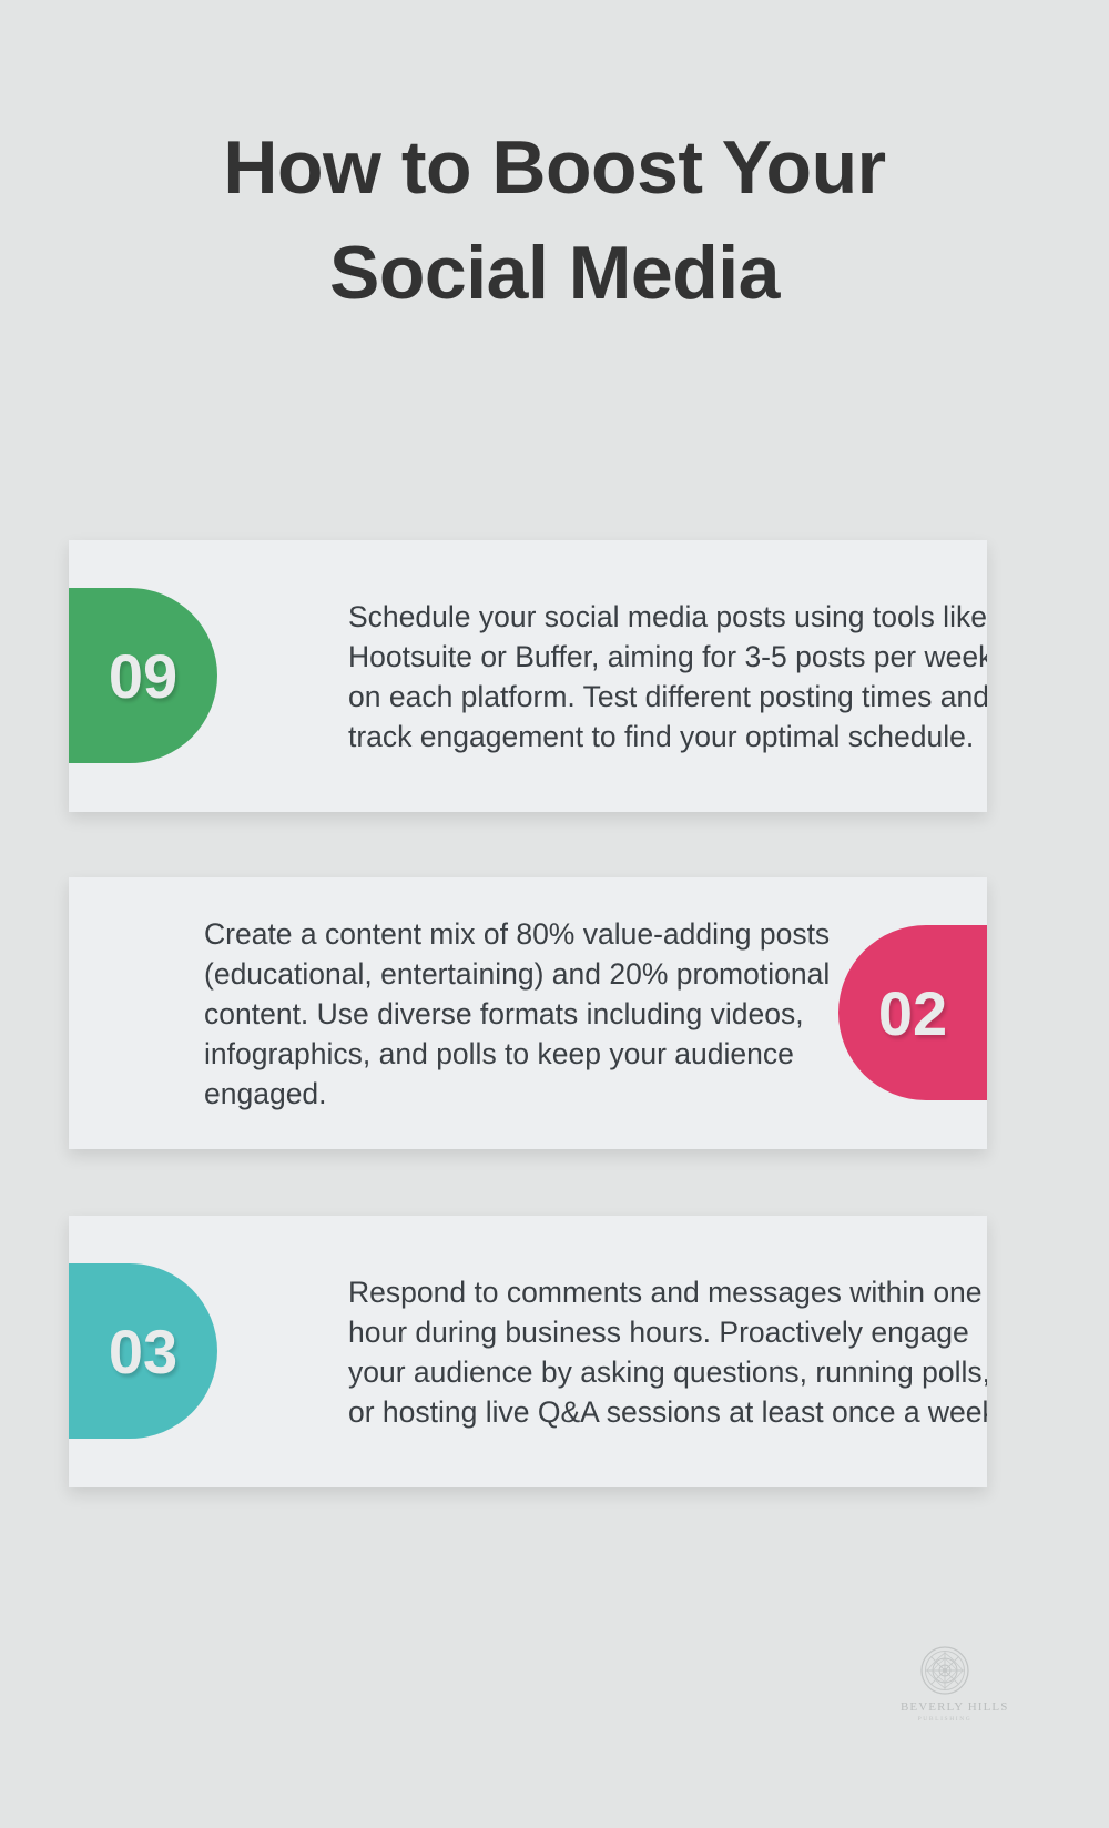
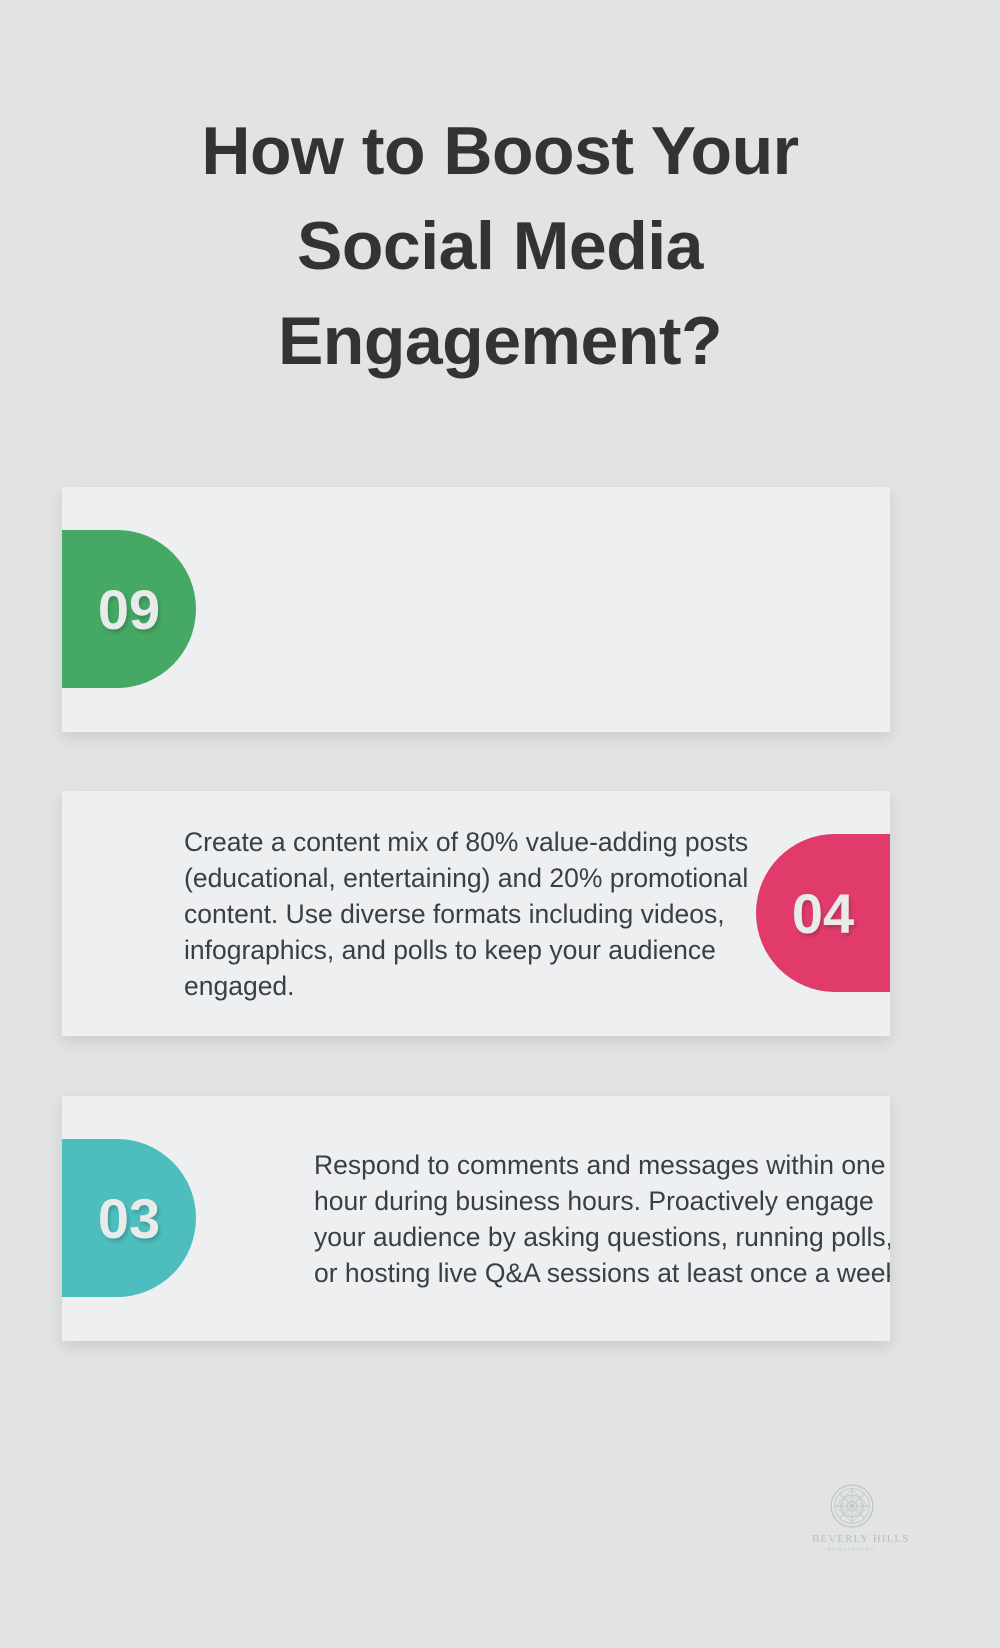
  How to Boost Your
  Social Media
+ Engagement?
  09
- Schedule your social media posts using tools like Hootsuite or Buffer, aiming for 3-5 posts per week on each platform. Test different posting times and track engagement to find your optimal schedule.
- 02
+ 04
  Create a content mix of 80% value-adding posts (educational, entertaining) and 20% promotional content. Use diverse formats including videos, infographics, and polls to keep your audience engaged.
  03
  Respond to comments and messages within one hour during business hours. Proactively engage your audience by asking questions, running polls, or hosting live Q&A sessions at least once a wee
  BEVERLY HILLS
